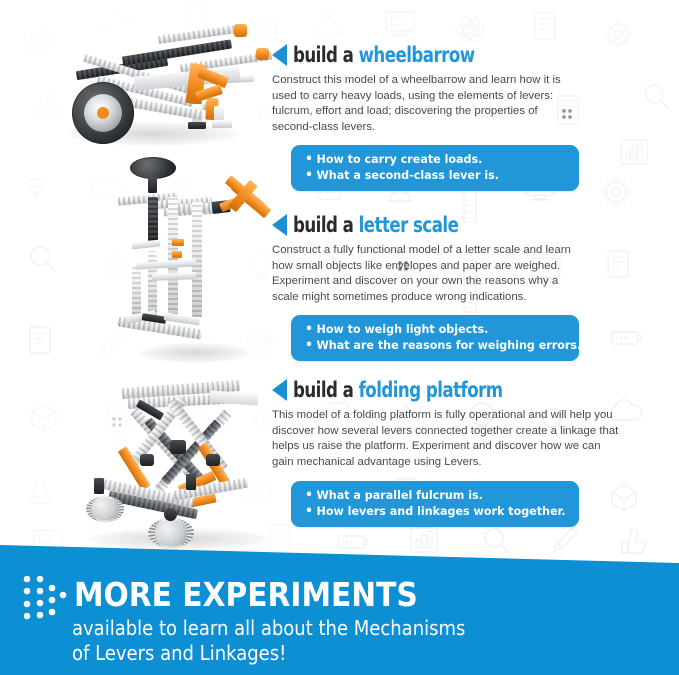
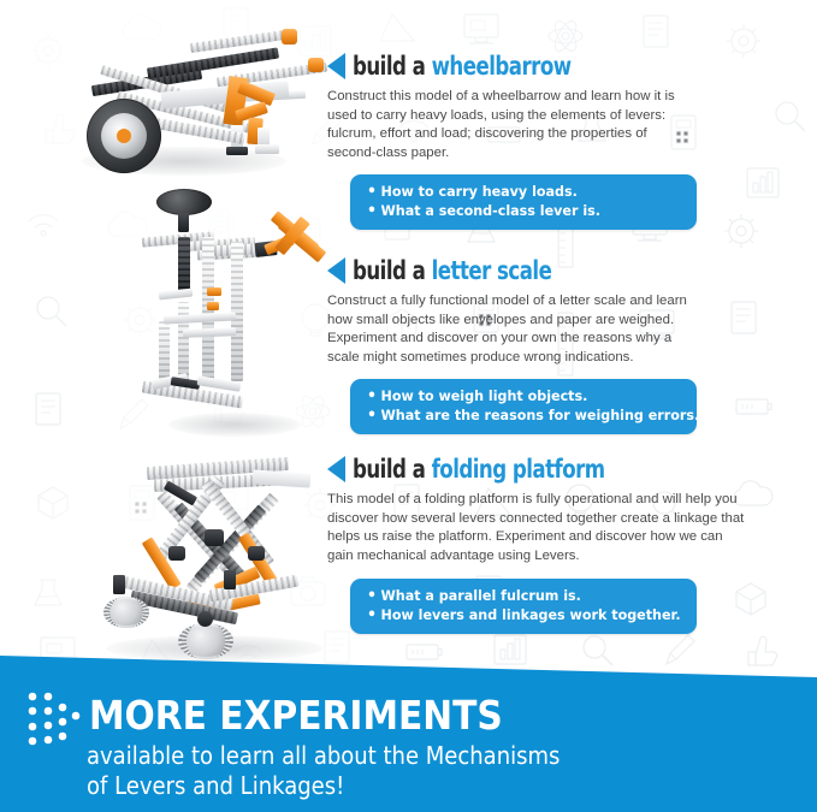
  build a wheelbarrow
- Construct this model of a wheelbarrow and learn how it is used to carry heavy loads, using the elements of levers: fulcrum, effort and load; discovering the properties of second-class levers.
+ Construct this model of a wheelbarrow and learn how it is used to carry heavy loads, using the elements of levers: fulcrum, effort and load; discovering the properties of second-class paper.
- How to carry create loads.
+ How to carry heavy loads.
  What a second-class lever is.
  build a letter scale
  Construct a fully functional model of a letter scale and learn how small objects like envelopes and paper are weighed. Experiment and discover on your own the reasons why a scale might sometimes produce wrong indications.
  How to weigh light objects.
  What are the reasons for weighing errors.
  build a folding platform
  This model of a folding platform is fully operational and will help you discover how several levers connected together create a linkage that helps us raise the platform. Experiment and discover how we can gain mechanical advantage using Levers.
  What a parallel fulcrum is.
  How levers and linkages work together.
  MORE EXPERIMENTS
  available to learn all about the Mechanisms
  of Levers and Linkages!
